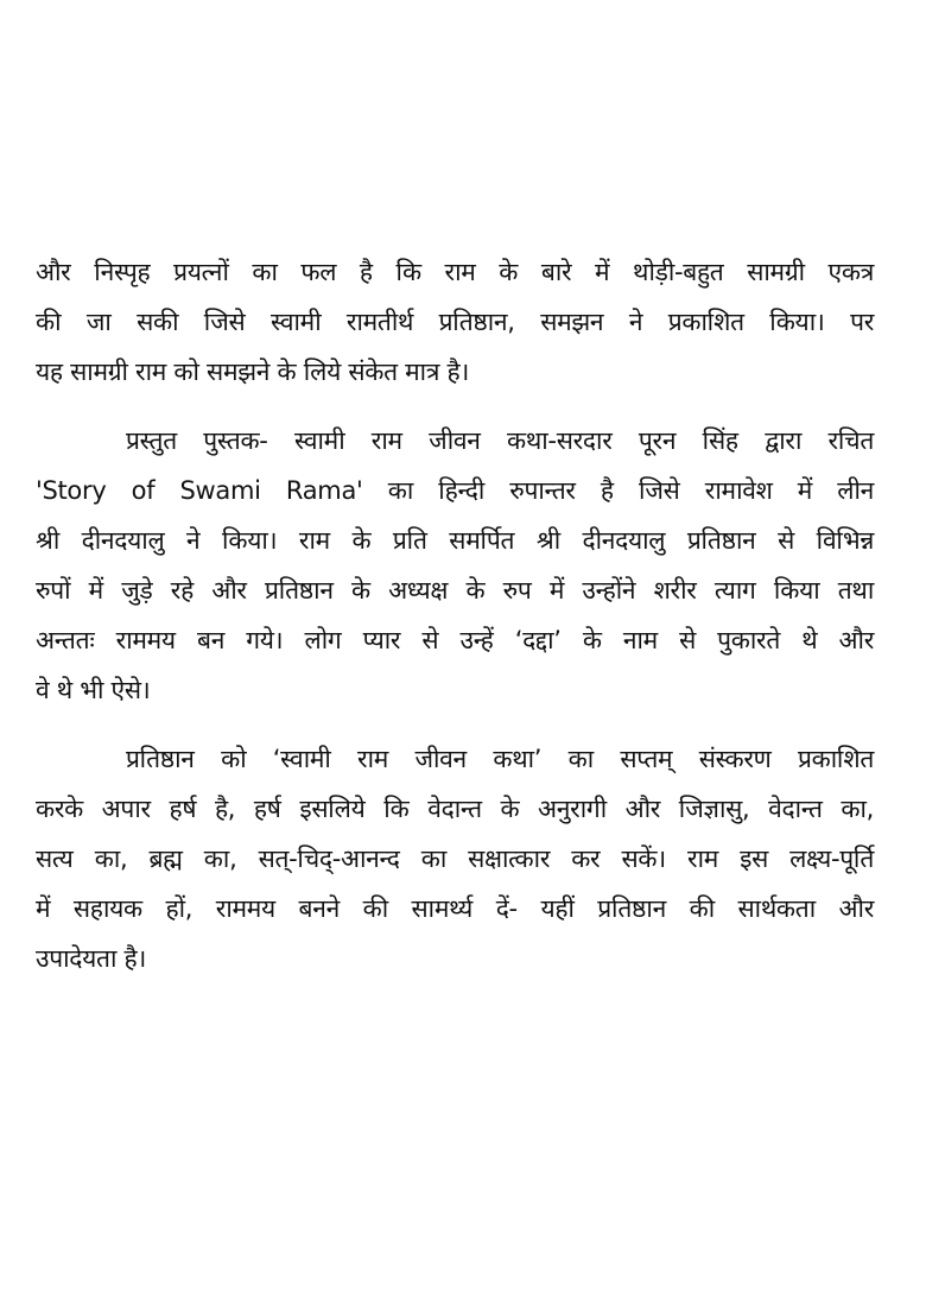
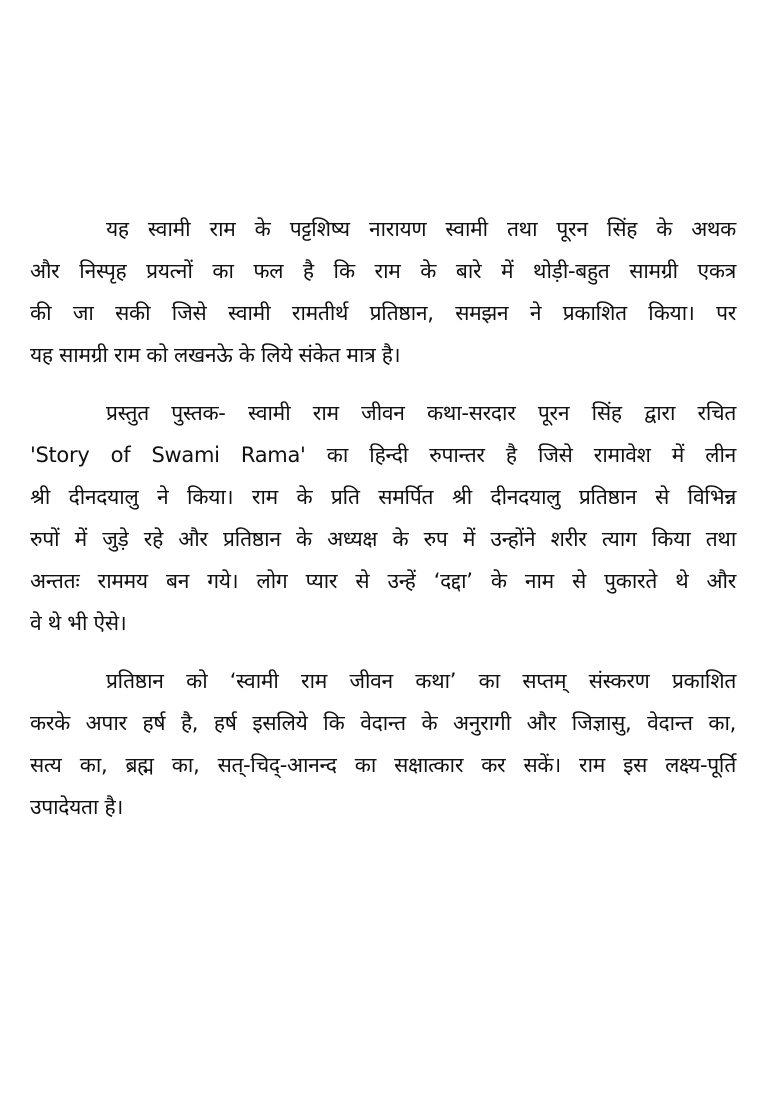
+ यह स्वामी राम के पट्टशिष्य नारायण स्वामी तथा पूरन सिंह के अथक
  और निस्पृह प्रयत्नों का फल है कि राम के बारे में थोड़ी-बहुत सामग्री एकत्र
  की जा सकी जिसे स्वामी रामतीर्थ प्रतिष्ठान, समझन ने प्रकाशित किया। पर
- यह सामग्री राम को समझने के लिये संकेत मात्र है।
+ यह सामग्री राम को लखनऊे के लिये संकेत मात्र है।
  प्रस्तुत पुस्तक- स्वामी राम जीवन कथा-सरदार पूरन सिंह द्वारा रचित
  'Story of Swami Rama' का हिन्दी रुपान्तर है जिसे रामावेश में लीन
  श्री दीनदयालु ने किया। राम के प्रति समर्पित श्री दीनदयालु प्रतिष्ठान से विभिन्न
  रुपों में जुड़े रहे और प्रतिष्ठान के अध्यक्ष के रुप में उन्होंने शरीर त्याग किया तथा
  अन्ततः राममय बन गये। लोग प्यार से उन्हें ‘दद्दा’ के नाम से पुकारते थे और
  वे थे भी ऐसे।
  प्रतिष्ठान को ‘स्वामी राम जीवन कथा’ का सप्तम् संस्करण प्रकाशित
  करके अपार हर्ष है, हर्ष इसलिये कि वेदान्त के अनुरागी और जिज्ञासु, वेदान्त का,
  सत्य का, ब्रह्म का, सत्-चिद्-आनन्द का सक्षात्कार कर सकें। राम इस लक्ष्य-पूर्ति
- में सहायक हों, राममय बनने की सामर्थ्य दें- यहीं प्रतिष्ठान की सार्थकता और
  उपादेयता है।
